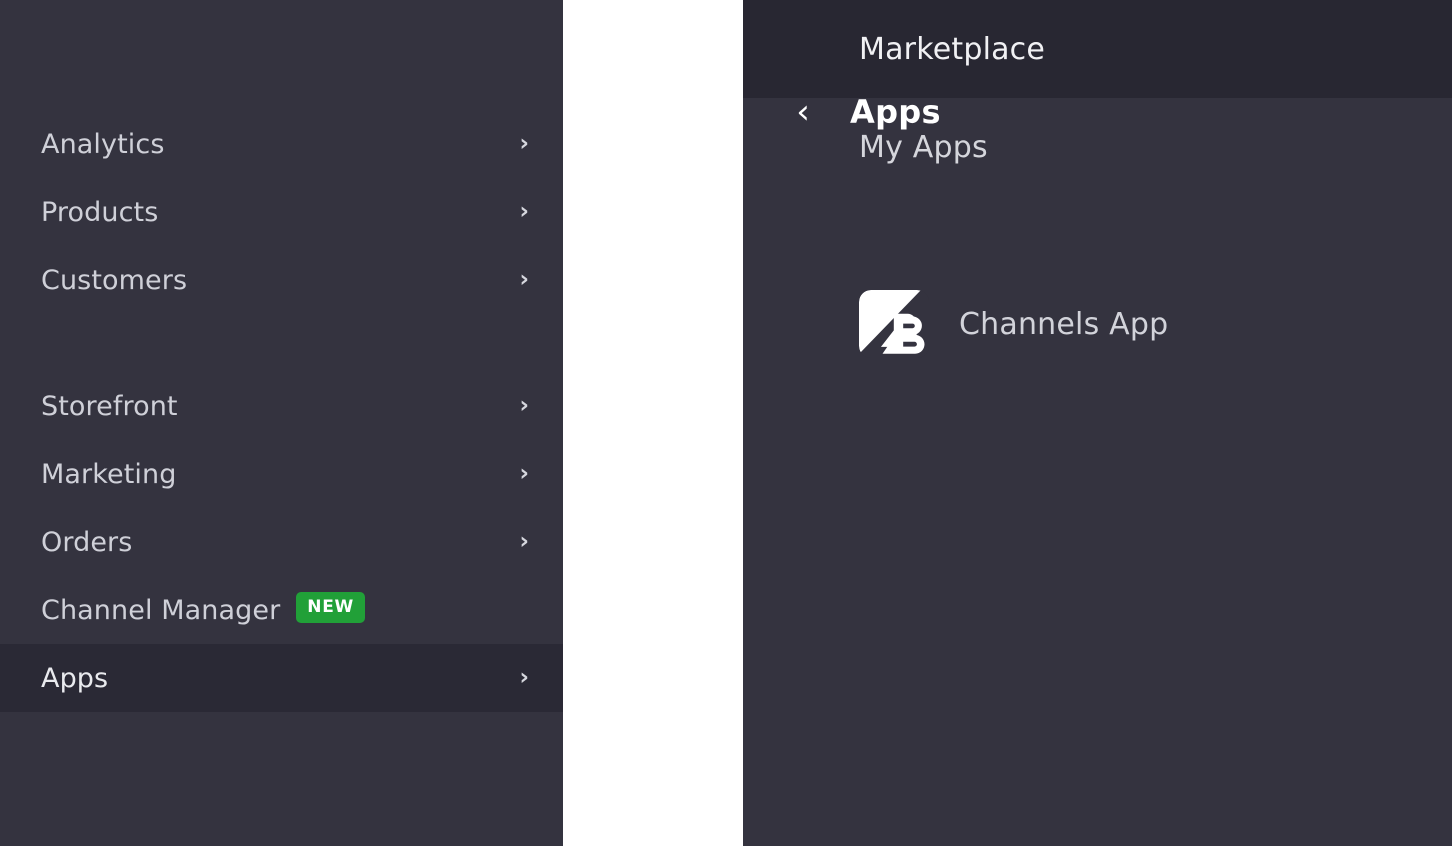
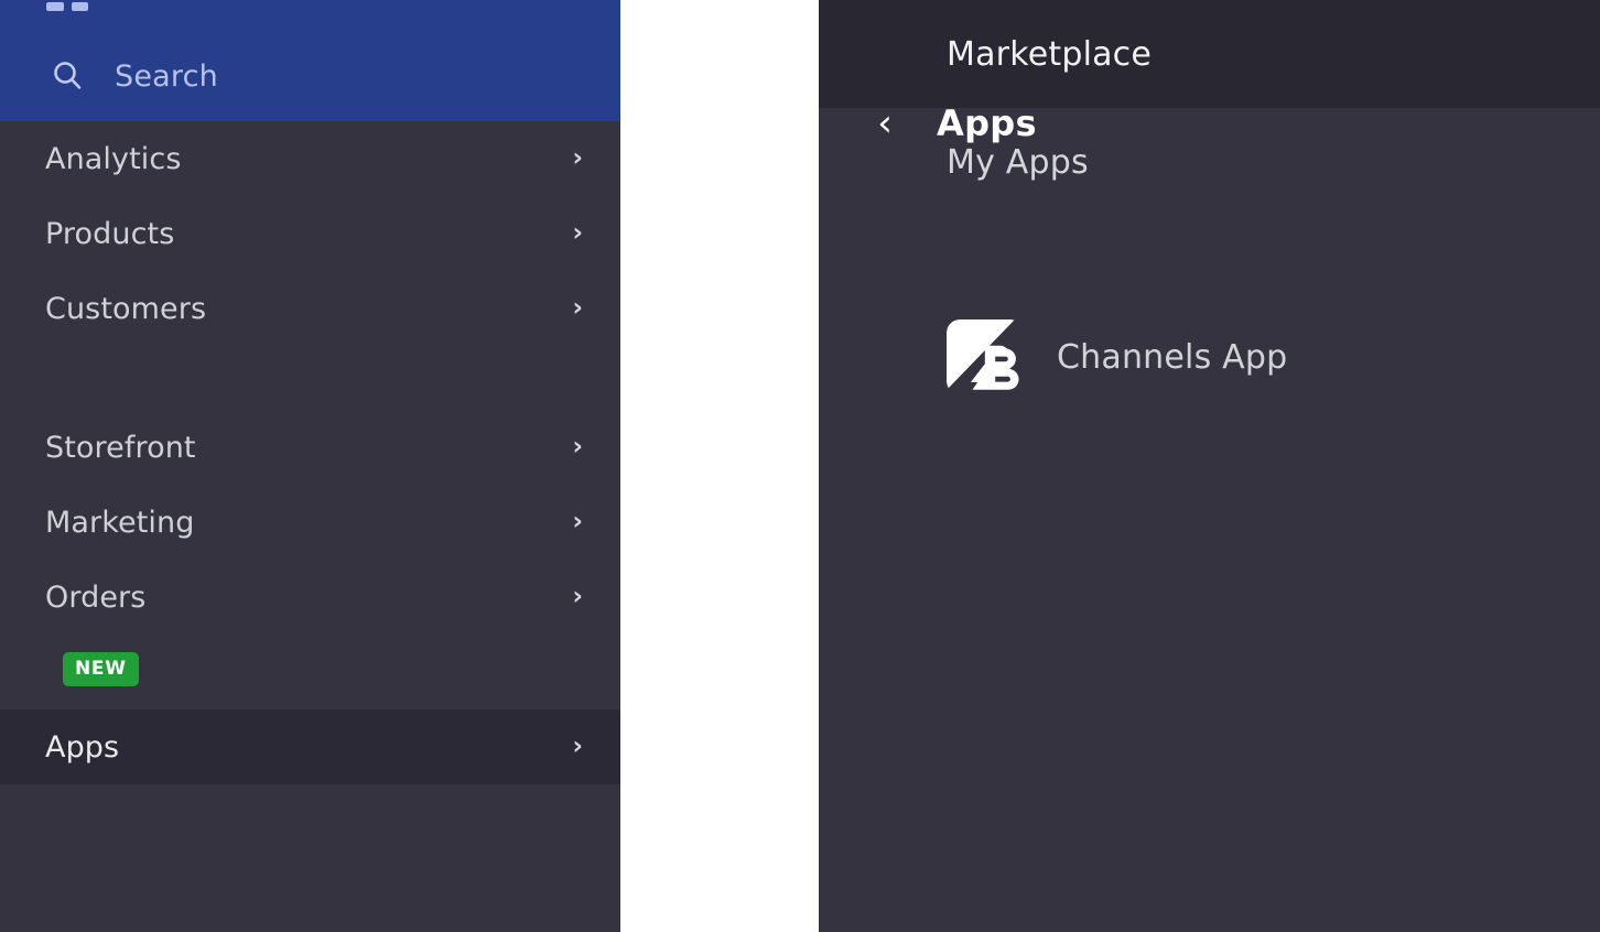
+ Search
  Analytics
  ›
  Products
  ›
  Customers
  ›
  Storefront
  ›
  Marketing
  ›
  Orders
  ›
- Channel Manager
  NEW
  Apps
  ›
  ‹
  Apps
  Marketplace
  My Apps
  Channels App
